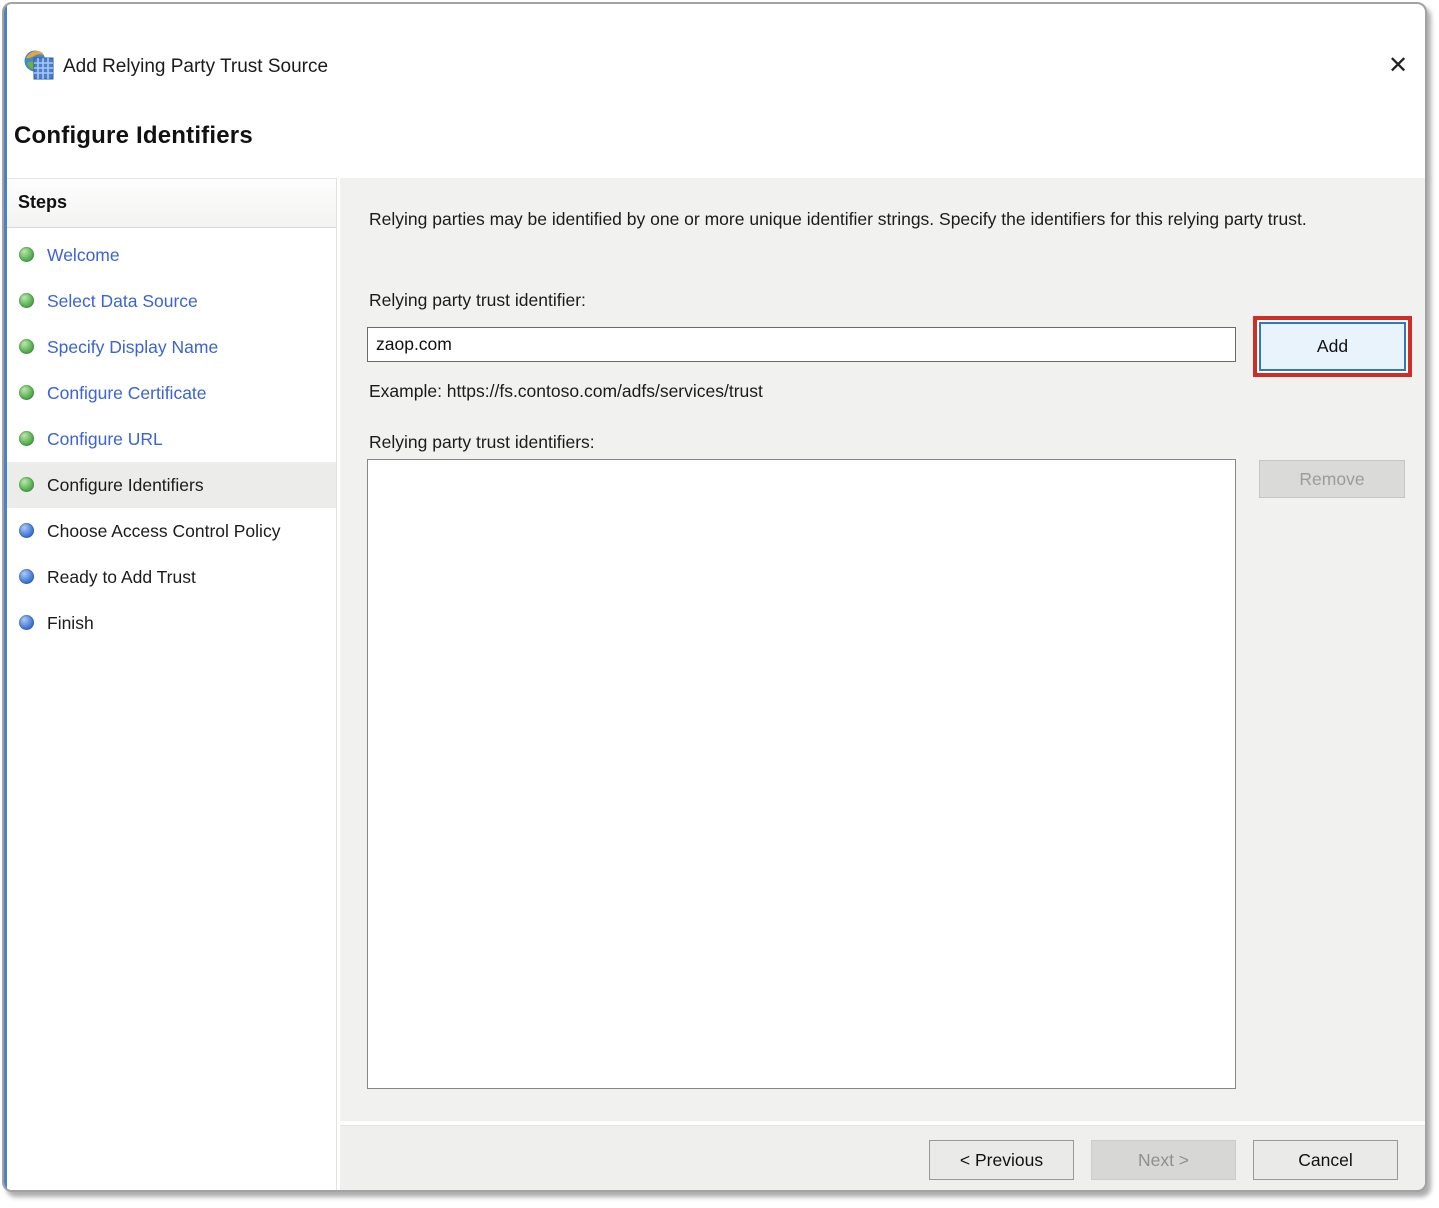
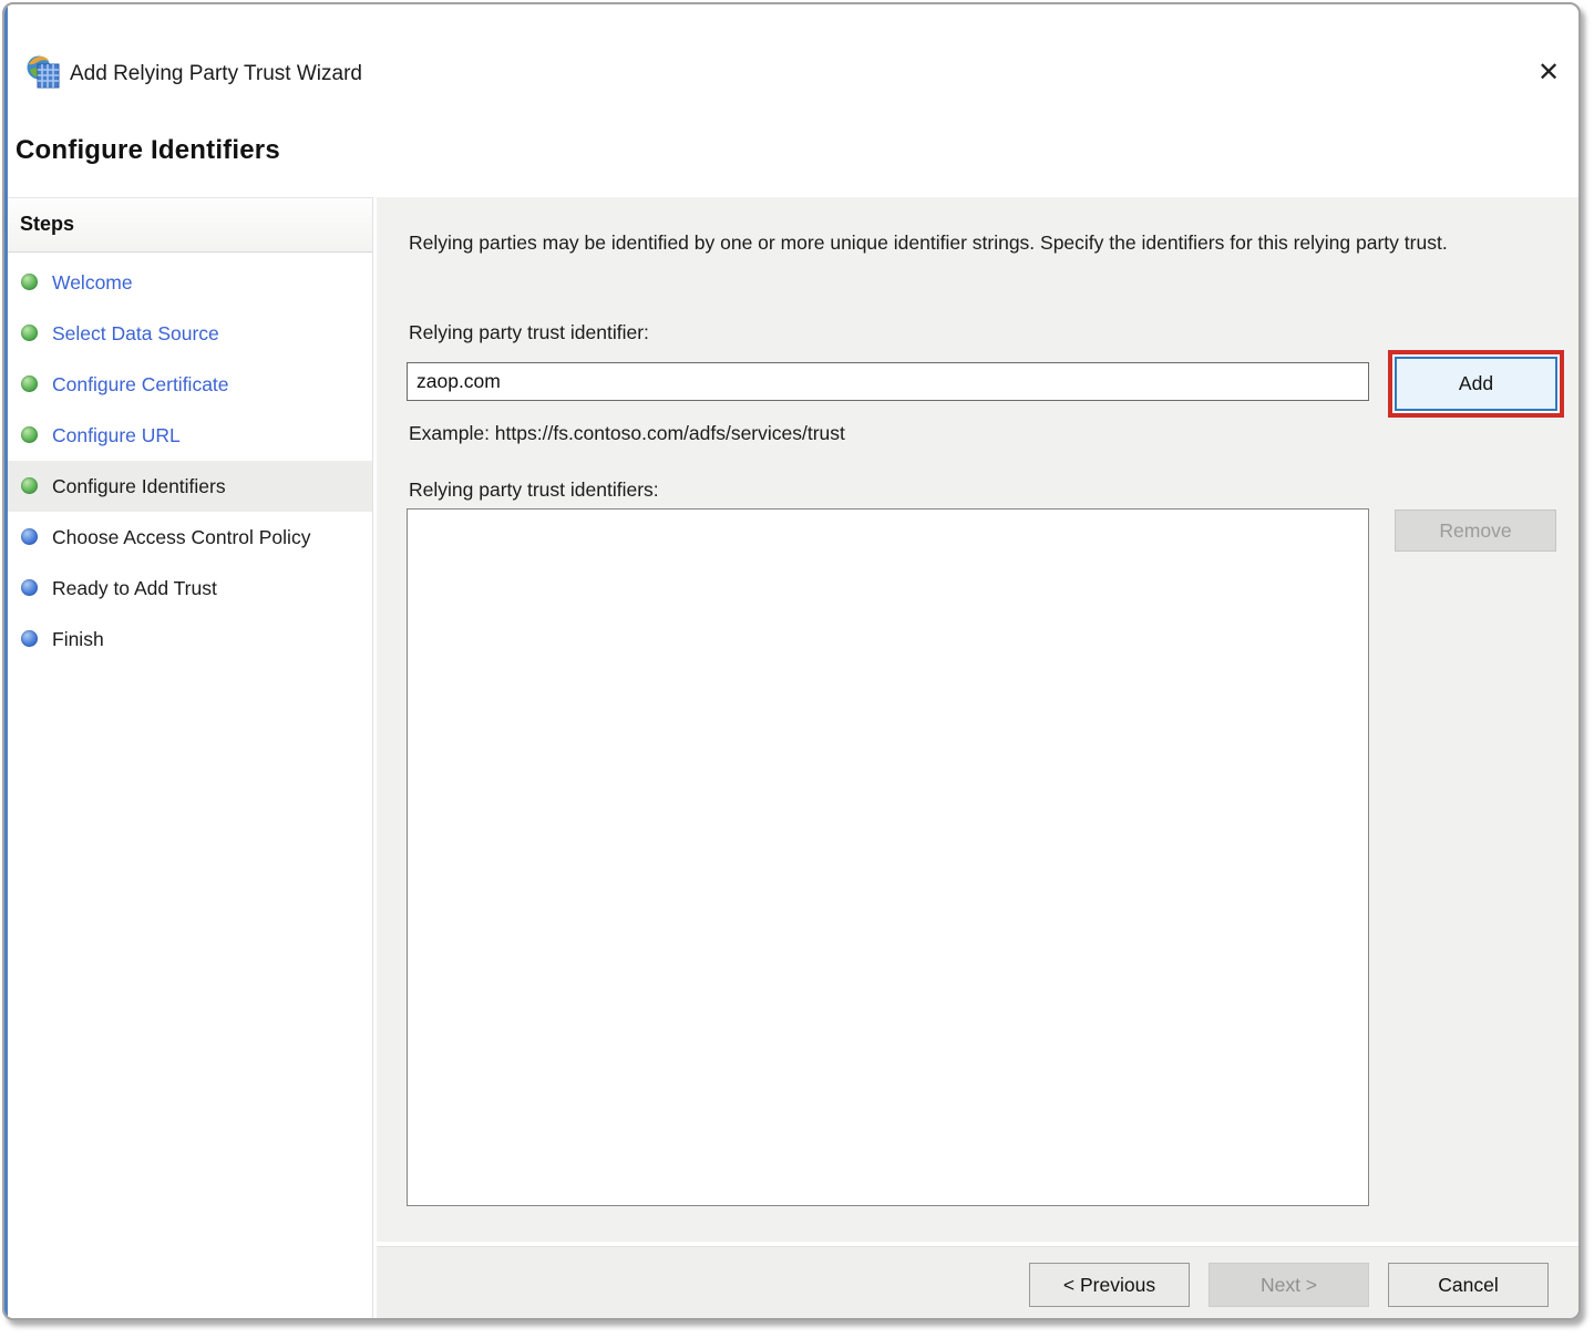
- Add Relying Party Trust Source
+ Add Relying Party Trust Wizard
  ✕
  Configure Identifiers
  Steps
  Welcome
  Select Data Source
- Specify Display Name
  Configure Certificate
  Configure URL
  Configure Identifiers
  Choose Access Control Policy
  Ready to Add Trust
  Finish
  Relying parties may be identified by one or more unique identifier strings. Specify the identifiers for this relying party trust.
  Relying party trust identifier:
  zaop.com
  Add
  Example: https://fs.contoso.com/adfs/services/trust
  Relying party trust identifiers:
  Remove
  < Previous
  Next >
  Cancel
